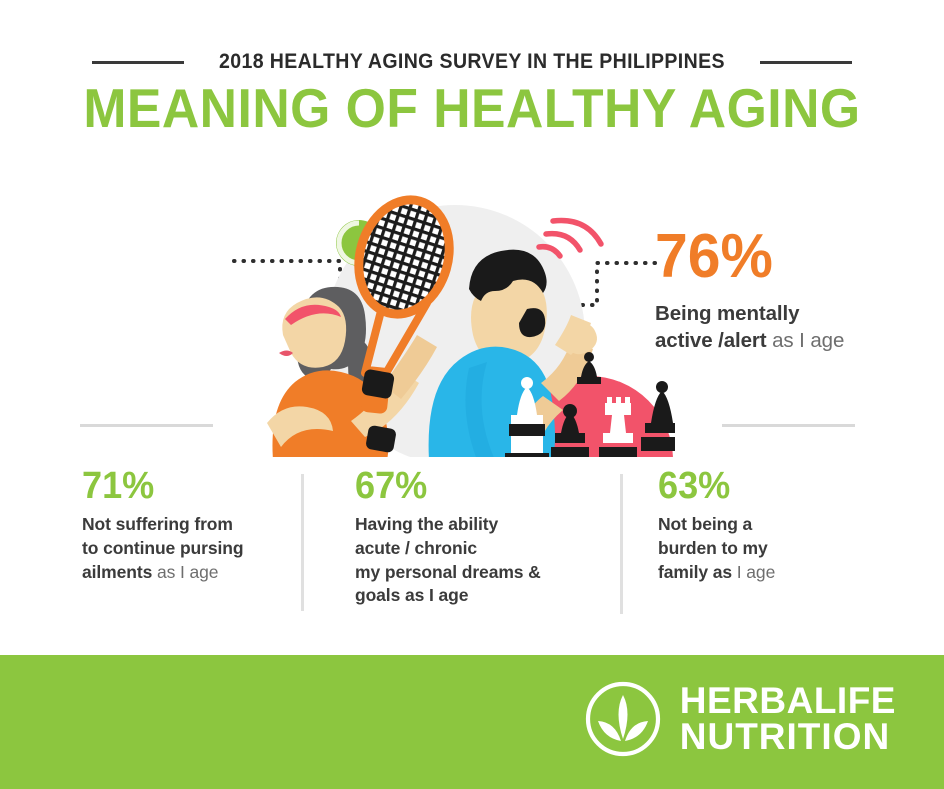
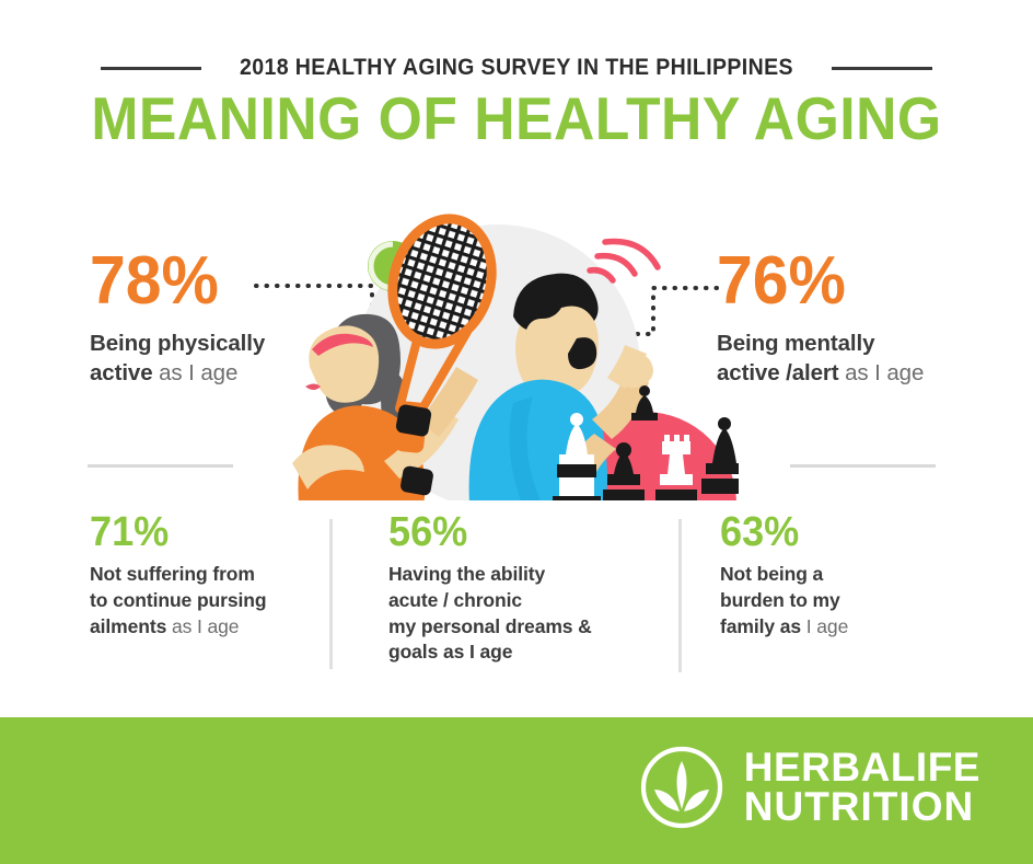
  2018 HEALTHY AGING SURVEY IN THE PHILIPPINES
  MEANING OF HEALTHY AGING
+ 78%
+ Being physically
+ active as I age
  76%
  Being mentally
  active /alert as I age
  71%
  Not suffering from
  to continue pursing
  ailments as I age
- 67%
+ 56%
  Having the ability
  acute / chronic
  my personal dreams &
  goals as I age
  63%
  Not being a
  burden to my
  family as I age
  HERBALIFE
  NUTRITION
